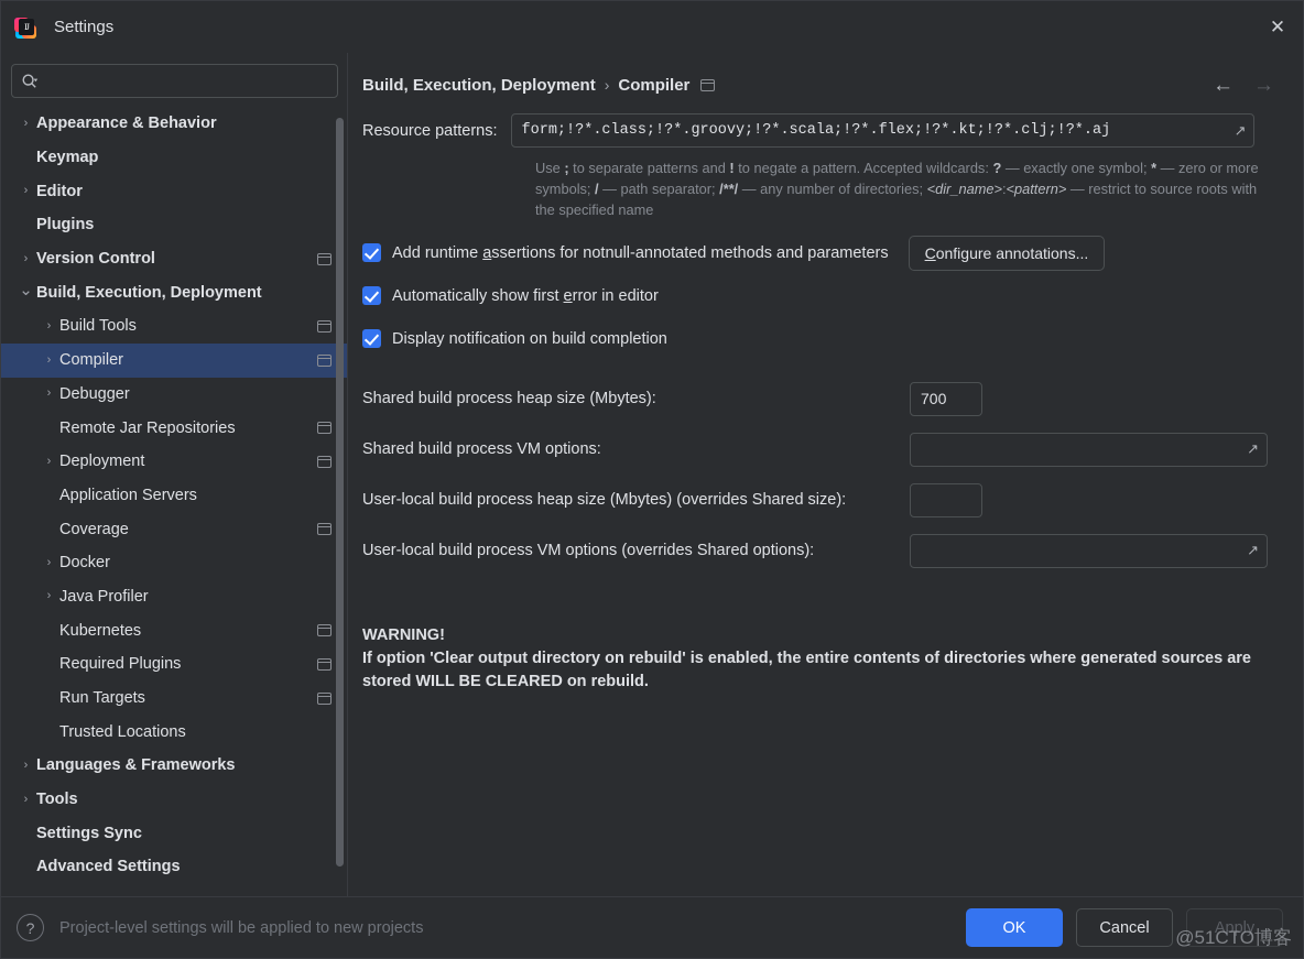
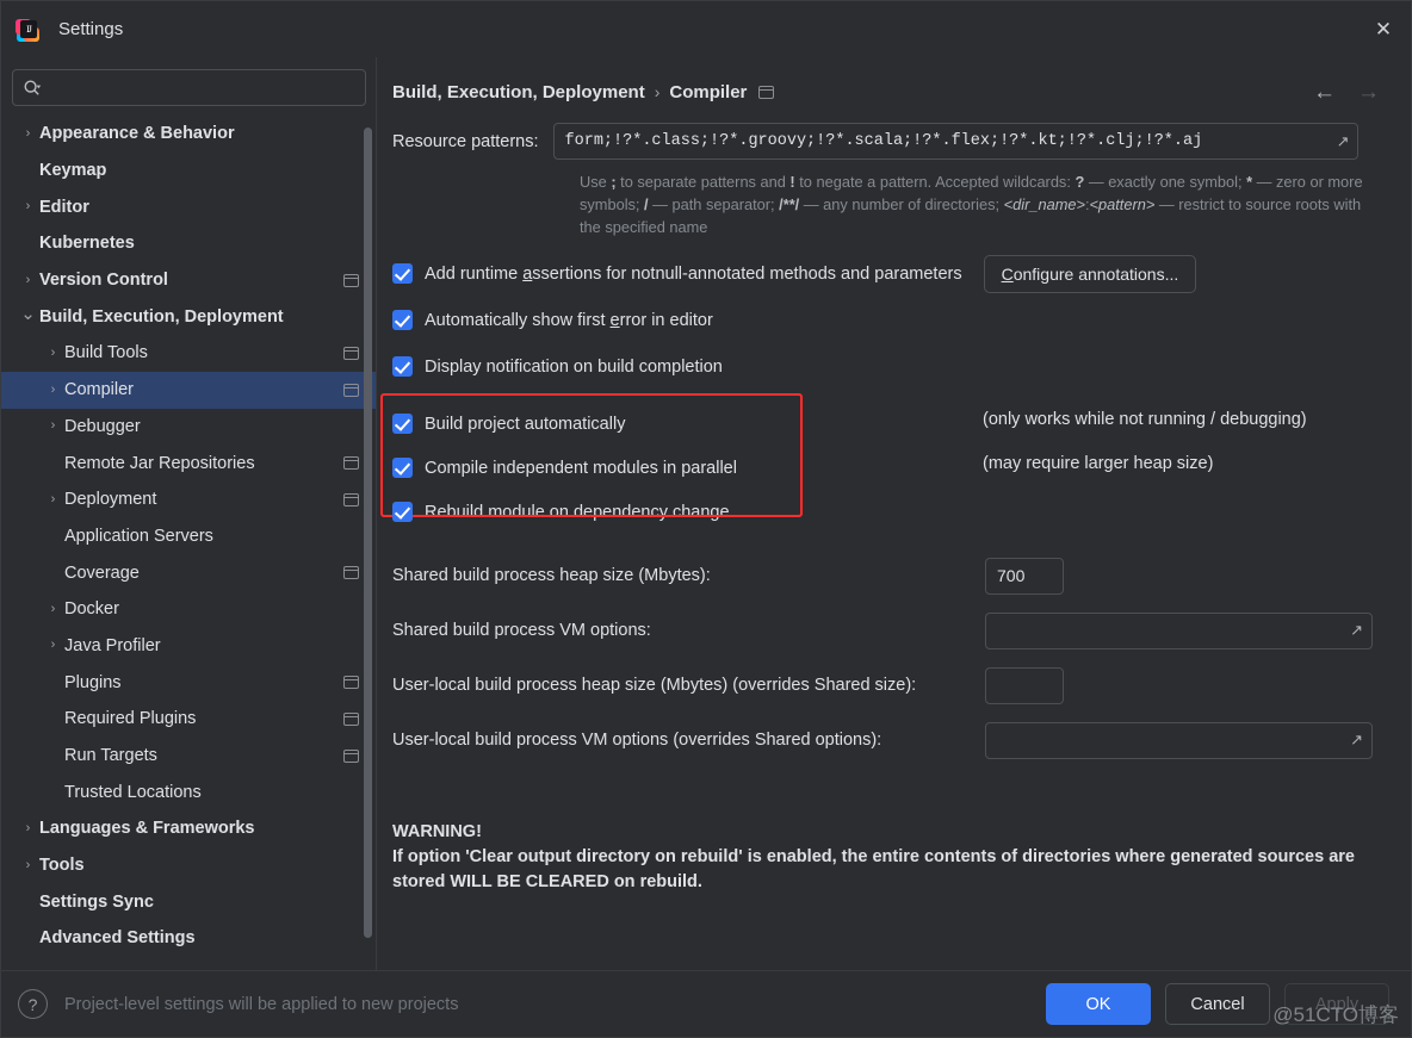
  IJ
  Settings
  ✕
  ›
  Appearance & Behavior
  Keymap
  ›
  Editor
- Plugins
+ Kubernetes
  ›
  Version Control
  ⌄
  Build, Execution, Deployment
  ›
  Build Tools
  ›
  Compiler
  ›
  Debugger
  Remote Jar Repositories
  ›
  Deployment
  Application Servers
  Coverage
  ›
  Docker
  ›
  Java Profiler
- Kubernetes
+ Plugins
  Required Plugins
  Run Targets
  Trusted Locations
  ›
  Languages & Frameworks
  ›
  Tools
  Settings Sync
  Advanced Settings
  Build, Execution, Deployment
  ›
  Compiler
  ←
  →
  Resource patterns:
  form;!?*.class;!?*.groovy;!?*.scala;!?*.flex;!?*.kt;!?*.clj;!?*.aj
  ↗
  Use ; to separate patterns and ! to negate a pattern. Accepted wildcards: ? — exactly one symbol; * — zero or more symbols; / — path separator; /**/ — any number of directories; <dir_name>:<pattern> — restrict to source roots with the specified name
  Add runtime assertions for notnull-annotated methods and parameters
  C
  onfigure annotations...
  Automatically show first error in editor
  Display notification on build completion
+ Build project automatically
+ Compile independent modules in parallel
+ Rebuild module on dependency change
+ (only works while not running / debugging)
+ (may require larger heap size)
  Shared build process heap size (Mbytes):
  700
  Shared build process VM options:
  ↗
  User-local build process heap size (Mbytes) (overrides Shared size):
  User-local build process VM options (overrides Shared options):
  ↗
  WARNING!
  If option 'Clear output directory on rebuild' is enabled, the entire contents of directories where generated sources are stored WILL BE CLEARED on rebuild.
  ?
  Project-level settings will be applied to new projects
  OK
  Cancel
  Apply
  @51CTO博客
